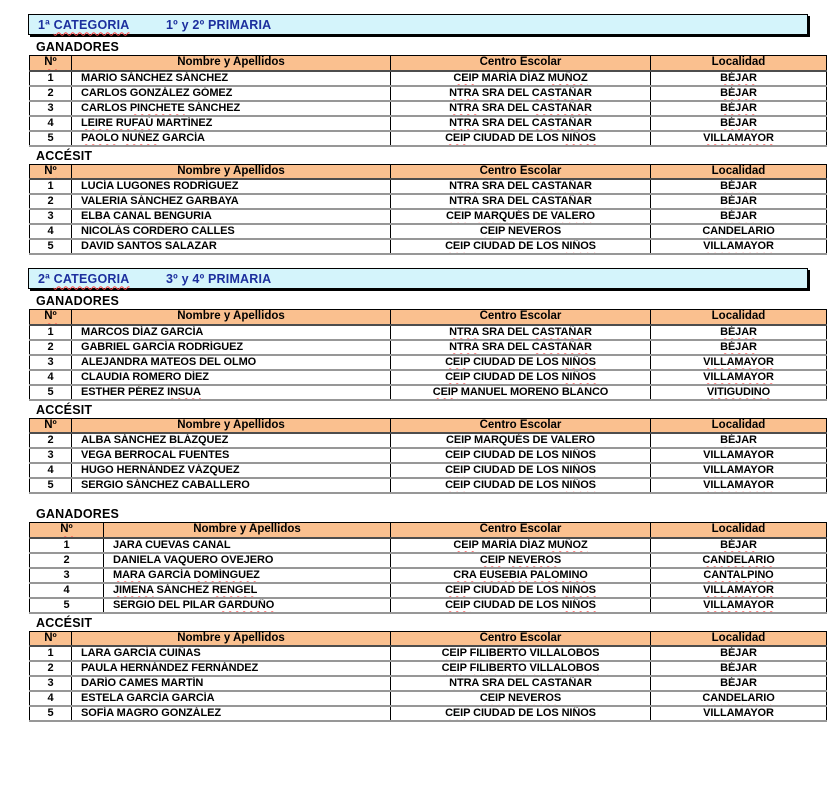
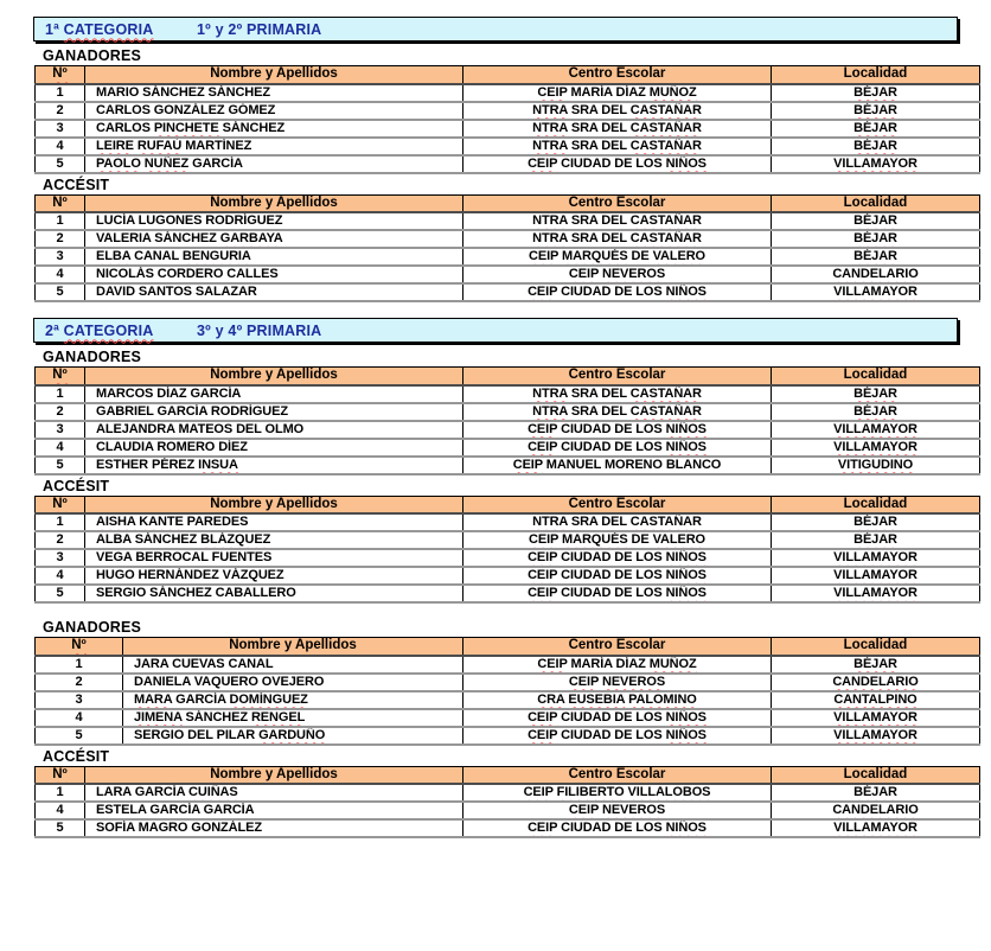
  1ª CATEGORIA
  1º y 2º PRIMARIA
  GANADORES
  Nº	Nombre y Apellidos	Centro Escolar	Localidad
  1	MARIO SÁNCHEZ SÁNCHEZ	CEIP MARÍA DÍAZ MUÑOZ	BÉJAR
  2	CARLOS GONZÁLEZ GÓMEZ	NTRA SRA DEL CASTAÑAR	BÉJAR
  3	CARLOS PINCHETE SÁNCHEZ	NTRA SRA DEL CASTAÑAR	BÉJAR
  4	LEIRE RUFAÚ MARTÍNEZ	NTRA SRA DEL CASTAÑAR	BÉJAR
  5	PAOLO NUÑEZ GARCÍA	CEIP CIUDAD DE LOS NIÑOS	VILLAMAYOR
  ACCÉSIT
  Nº	Nombre y Apellidos	Centro Escolar	Localidad
  1	LUCÍA LUGONES RODRÍGUEZ	NTRA SRA DEL CASTAÑAR	BÉJAR
  2	VALERIA SÁNCHEZ GARBAYA	NTRA SRA DEL CASTAÑAR	BÉJAR
  3	ELBA CANAL BENGURIA	CEIP MARQUÉS DE VALERO	BÉJAR
  4	NICOLÁS CORDERO CALLES	CEIP NEVEROS	CANDELARIO
  5	DAVID SANTOS SALAZAR	CEIP CIUDAD DE LOS NIÑOS	VILLAMAYOR
  2ª CATEGORIA
  3º y 4º PRIMARIA
  GANADORES
  Nº	Nombre y Apellidos	Centro Escolar	Localidad
  1	MARCOS DÍAZ GARCÍA	NTRA SRA DEL CASTAÑAR	BÉJAR
  2	GABRIEL GARCÍA RODRÍGUEZ	NTRA SRA DEL CASTAÑAR	BÉJAR
  3	ALEJANDRA MATEOS DEL OLMO	CEIP CIUDAD DE LOS NIÑOS	VILLAMAYOR
  4	CLAUDIA ROMERO DÍEZ	CEIP CIUDAD DE LOS NIÑOS	VILLAMAYOR
  5	ESTHER PÉREZ INSUA	CEIP MANUEL MORENO BLANCO	VITIGUDINO
  ACCÉSIT
  Nº	Nombre y Apellidos	Centro Escolar	Localidad
+ 1	AISHA KANTE PAREDES	NTRA SRA DEL CASTAÑAR	BÉJAR
  2	ALBA SÁNCHEZ BLÁZQUEZ	CEIP MARQUÉS DE VALERO	BÉJAR
  3	VEGA BERROCAL FUENTES	CEIP CIUDAD DE LOS NIÑOS	VILLAMAYOR
  4	HUGO HERNÁNDEZ VÁZQUEZ	CEIP CIUDAD DE LOS NIÑOS	VILLAMAYOR
  5	SERGIO SÁNCHEZ CABALLERO	CEIP CIUDAD DE LOS NIÑOS	VILLAMAYOR
  GANADORES
  Nº	Nombre y Apellidos	Centro Escolar	Localidad
  1	JARA CUEVAS CANAL	CEIP MARÍA DÍAZ MUÑOZ	BÉJAR
  2	DANIELA VAQUERO OVEJERO	CEIP NEVEROS	CANDELARIO
  3	MARA GARCÍA DOMÍNGUEZ	CRA EUSEBIA PALOMINO	CANTALPINO
  4	JIMENA SÁNCHEZ RENGEL	CEIP CIUDAD DE LOS NIÑOS	VILLAMAYOR
  5	SERGIO DEL PILAR GARDUÑO	CEIP CIUDAD DE LOS NIÑOS	VILLAMAYOR
  ACCÉSIT
  Nº	Nombre y Apellidos	Centro Escolar	Localidad
  1	LARA GARCÍA CUIÑAS	CEIP FILIBERTO VILLALOBOS	BÉJAR
- 2	PAULA HERNÁNDEZ FERNÁNDEZ	CEIP FILIBERTO VILLALOBOS	BÉJAR
- 3	DARÍO CAMES MARTÍN	NTRA SRA DEL CASTAÑAR	BÉJAR
  4	ESTELA GARCÍA GARCÍA	CEIP NEVEROS	CANDELARIO
  5	SOFÍA MAGRO GONZÁLEZ	CEIP CIUDAD DE LOS NIÑOS	VILLAMAYOR
